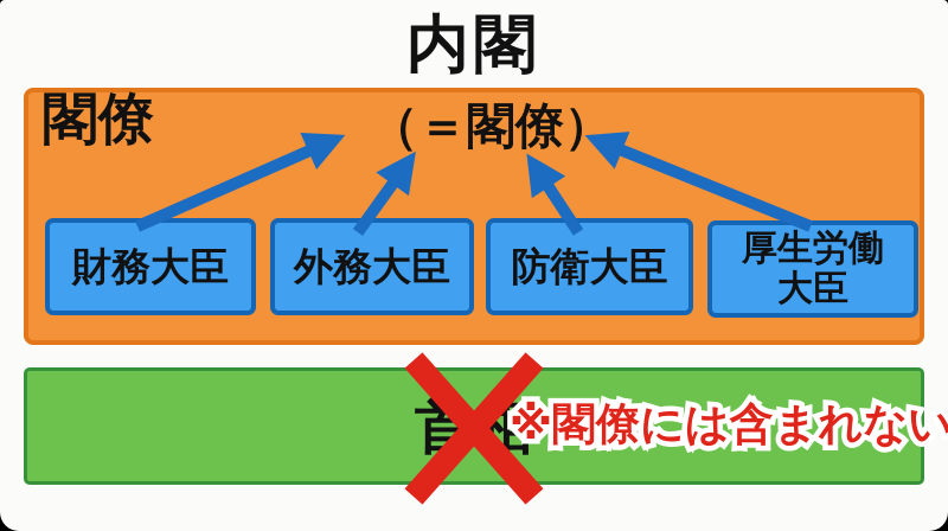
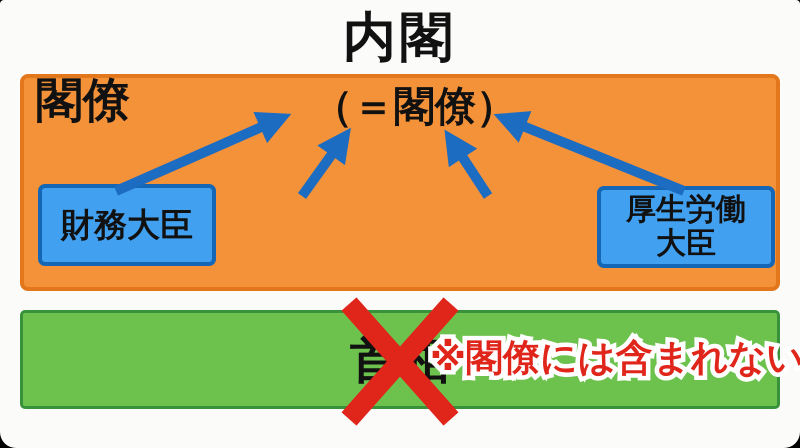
  内閣
  閣僚
  （＝閣僚）
  財務大臣
- 外務大臣
- 防衛大臣
  厚生労働
  大臣
  首相
  ※閣僚には含まれない
